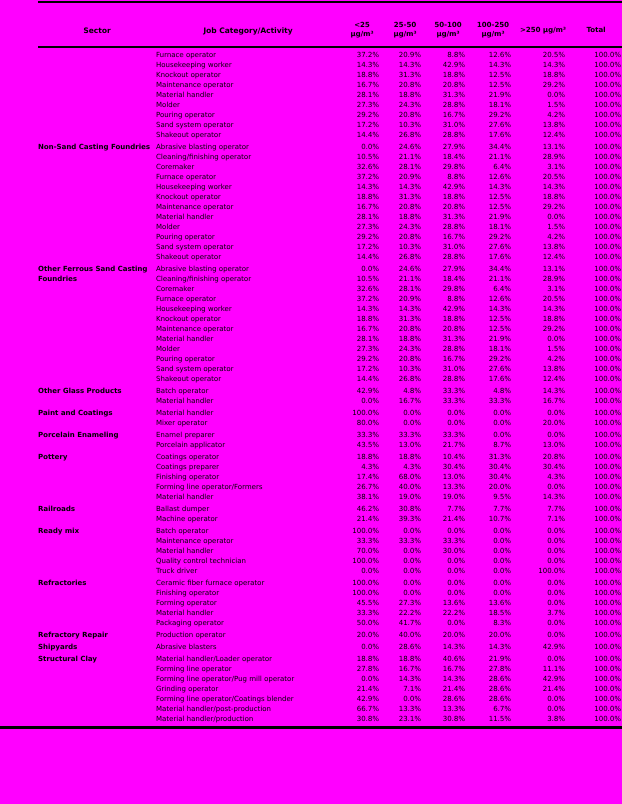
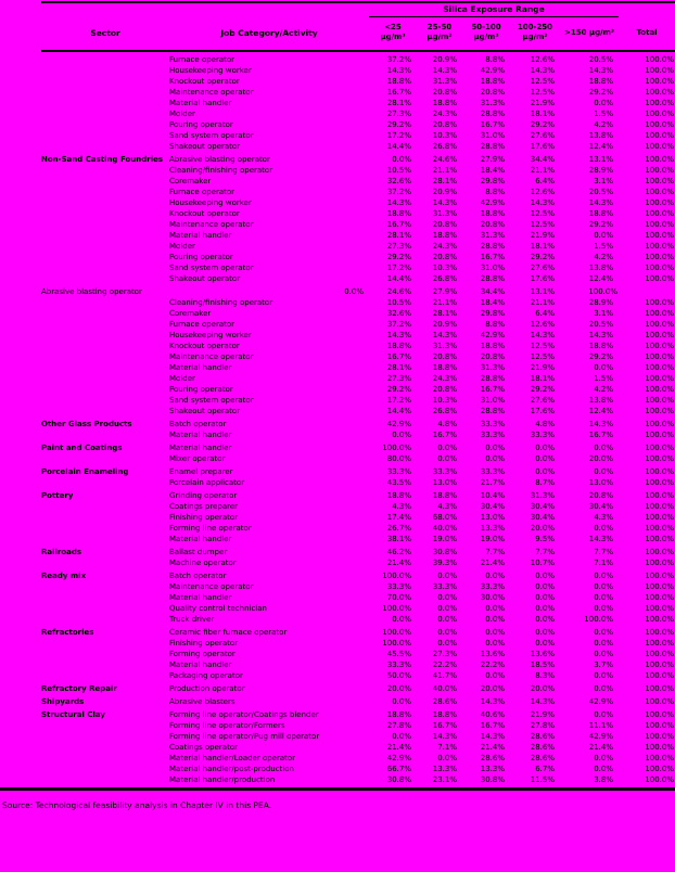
+ Silica Exposure Range
  Sector
  Job Category/Activity
  <25
  µg/m³
  25-50
  µg/m³
  50-100
  µg/m³
  100-250
  µg/m³
- >250 µg/m³
+ >150 µg/m³
  Total
  Furnace operator
  37.2%
  20.9%
  8.8%
  12.6%
  20.5%
  100.0%
  Housekeeping worker
  14.3%
  14.3%
  42.9%
  14.3%
  14.3%
  100.0%
  Knockout operator
  18.8%
  31.3%
  18.8%
  12.5%
  18.8%
  100.0%
  Maintenance operator
  16.7%
  20.8%
  20.8%
  12.5%
  29.2%
  100.0%
  Material handler
  28.1%
  18.8%
  31.3%
  21.9%
  0.0%
  100.0%
  Molder
  27.3%
  24.3%
  28.8%
  18.1%
  1.5%
  100.0%
  Pouring operator
  29.2%
  20.8%
  16.7%
  29.2%
  4.2%
  100.0%
  Sand system operator
  17.2%
  10.3%
  31.0%
  27.6%
  13.8%
  100.0%
  Shakeout operator
  14.4%
  26.8%
  28.8%
  17.6%
  12.4%
  100.0%
  Non-Sand Casting Foundries
  Abrasive blasting operator
  0.0%
  24.6%
  27.9%
  34.4%
  13.1%
  100.0%
  Cleaning/finishing operator
  10.5%
  21.1%
  18.4%
  21.1%
  28.9%
  100.0%
  Coremaker
  32.6%
  28.1%
  29.8%
  6.4%
  3.1%
  100.0%
  Furnace operator
  37.2%
  20.9%
  8.8%
  12.6%
  20.5%
  100.0%
  Housekeeping worker
  14.3%
  14.3%
  42.9%
  14.3%
  14.3%
  100.0%
  Knockout operator
  18.8%
  31.3%
  18.8%
  12.5%
  18.8%
  100.0%
  Maintenance operator
  16.7%
  20.8%
  20.8%
  12.5%
  29.2%
  100.0%
  Material handler
  28.1%
  18.8%
  31.3%
  21.9%
  0.0%
  100.0%
  Molder
  27.3%
  24.3%
  28.8%
  18.1%
  1.5%
  100.0%
  Pouring operator
  29.2%
  20.8%
  16.7%
  29.2%
  4.2%
  100.0%
  Sand system operator
  17.2%
  10.3%
  31.0%
  27.6%
  13.8%
  100.0%
  Shakeout operator
  14.4%
  26.8%
  28.8%
  17.6%
  12.4%
  100.0%
- Other Ferrous Sand Casting Foundries
  Abrasive blasting operator
  0.0%
  24.6%
  27.9%
  34.4%
  13.1%
  100.0%
  Cleaning/finishing operator
  10.5%
  21.1%
  18.4%
  21.1%
  28.9%
  100.0%
  Coremaker
  32.6%
  28.1%
  29.8%
  6.4%
  3.1%
  100.0%
  Furnace operator
  37.2%
  20.9%
  8.8%
  12.6%
  20.5%
  100.0%
  Housekeeping worker
  14.3%
  14.3%
  42.9%
  14.3%
  14.3%
  100.0%
  Knockout operator
  18.8%
  31.3%
  18.8%
  12.5%
  18.8%
  100.0%
  Maintenance operator
  16.7%
  20.8%
  20.8%
  12.5%
  29.2%
  100.0%
  Material handler
  28.1%
  18.8%
  31.3%
  21.9%
  0.0%
  100.0%
  Molder
  27.3%
  24.3%
  28.8%
  18.1%
  1.5%
  100.0%
  Pouring operator
  29.2%
  20.8%
  16.7%
  29.2%
  4.2%
  100.0%
  Sand system operator
  17.2%
  10.3%
  31.0%
  27.6%
  13.8%
  100.0%
  Shakeout operator
  14.4%
  26.8%
  28.8%
  17.6%
  12.4%
  100.0%
  Other Glass Products
  Batch operator
  42.9%
  4.8%
  33.3%
  4.8%
  14.3%
  100.0%
  Material handler
  0.0%
  16.7%
  33.3%
  33.3%
  16.7%
  100.0%
  Paint and Coatings
  Material handler
  100.0%
  0.0%
  0.0%
  0.0%
  0.0%
  100.0%
  Mixer operator
  80.0%
  0.0%
  0.0%
  0.0%
  20.0%
  100.0%
  Porcelain Enameling
  Enamel preparer
  33.3%
  33.3%
  33.3%
  0.0%
  0.0%
  100.0%
  Porcelain applicator
  43.5%
  13.0%
  21.7%
  8.7%
  13.0%
  100.0%
  Pottery
- Coatings operator
+ Grinding operator
  18.8%
  18.8%
  10.4%
  31.3%
  20.8%
  100.0%
  Coatings preparer
  4.3%
  4.3%
  30.4%
  30.4%
  30.4%
  100.0%
  Finishing operator
  17.4%
  68.0%
  13.0%
  30.4%
  4.3%
  100.0%
- Forming line operator/Formers
+ Forming line operator
  26.7%
  40.0%
  13.3%
  20.0%
  0.0%
  100.0%
  Material handler
  38.1%
  19.0%
  19.0%
  9.5%
  14.3%
  100.0%
  Railroads
  Ballast dumper
  46.2%
  30.8%
  7.7%
  7.7%
  7.7%
  100.0%
  Machine operator
  21.4%
  39.3%
  21.4%
  10.7%
  7.1%
  100.0%
  Ready mix
  Batch operator
  100.0%
  0.0%
  0.0%
  0.0%
  0.0%
  100.0%
  Maintenance operator
  33.3%
  33.3%
  33.3%
  0.0%
  0.0%
  100.0%
  Material handler
  70.0%
  0.0%
  30.0%
  0.0%
  0.0%
  100.0%
  Quality control technician
  100.0%
  0.0%
  0.0%
  0.0%
  0.0%
  100.0%
  Truck driver
  0.0%
  0.0%
  0.0%
  0.0%
  100.0%
  100.0%
  Refractories
  Ceramic fiber furnace operator
  100.0%
  0.0%
  0.0%
  0.0%
  0.0%
  100.0%
  Finishing operator
  100.0%
  0.0%
  0.0%
  0.0%
  0.0%
  100.0%
  Forming operator
  45.5%
  27.3%
  13.6%
  13.6%
  0.0%
  100.0%
  Material handler
  33.3%
  22.2%
  22.2%
  18.5%
  3.7%
  100.0%
  Packaging operator
  50.0%
  41.7%
  0.0%
  8.3%
  0.0%
  100.0%
  Refractory Repair
  Production operator
  20.0%
  40.0%
  20.0%
  20.0%
  0.0%
  100.0%
  Shipyards
  Abrasive blasters
  0.0%
  28.6%
  14.3%
  14.3%
  42.9%
  100.0%
  Structural Clay
- Material handler/Loader operator
+ Forming line operator/Coatings blender
  18.8%
  18.8%
  40.6%
  21.9%
  0.0%
  100.0%
- Forming line operator
+ Forming line operator/Formers
  27.8%
  16.7%
  16.7%
  27.8%
  11.1%
  100.0%
  Forming line operator/Pug mill operator
  0.0%
  14.3%
  14.3%
  28.6%
  42.9%
  100.0%
- Grinding operator
+ Coatings operator
  21.4%
  7.1%
  21.4%
  28.6%
  21.4%
  100.0%
- Forming line operator/Coatings blender
+ Material handler/Loader operator
  42.9%
  0.0%
  28.6%
  28.6%
  0.0%
  100.0%
  Material handler/post-production
  66.7%
  13.3%
  13.3%
  6.7%
  0.0%
  100.0%
  Material handler/production
  30.8%
  23.1%
  30.8%
  11.5%
  3.8%
  100.0%
+ Source: Technological feasibility analysis in Chapter IV in this PEA.
